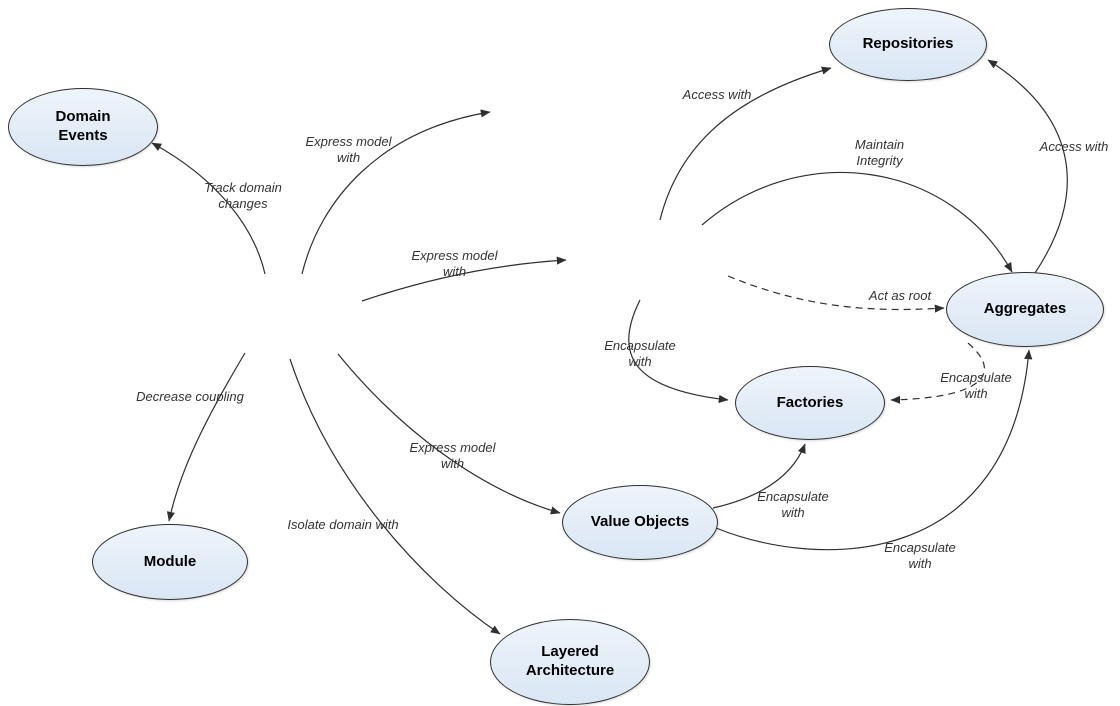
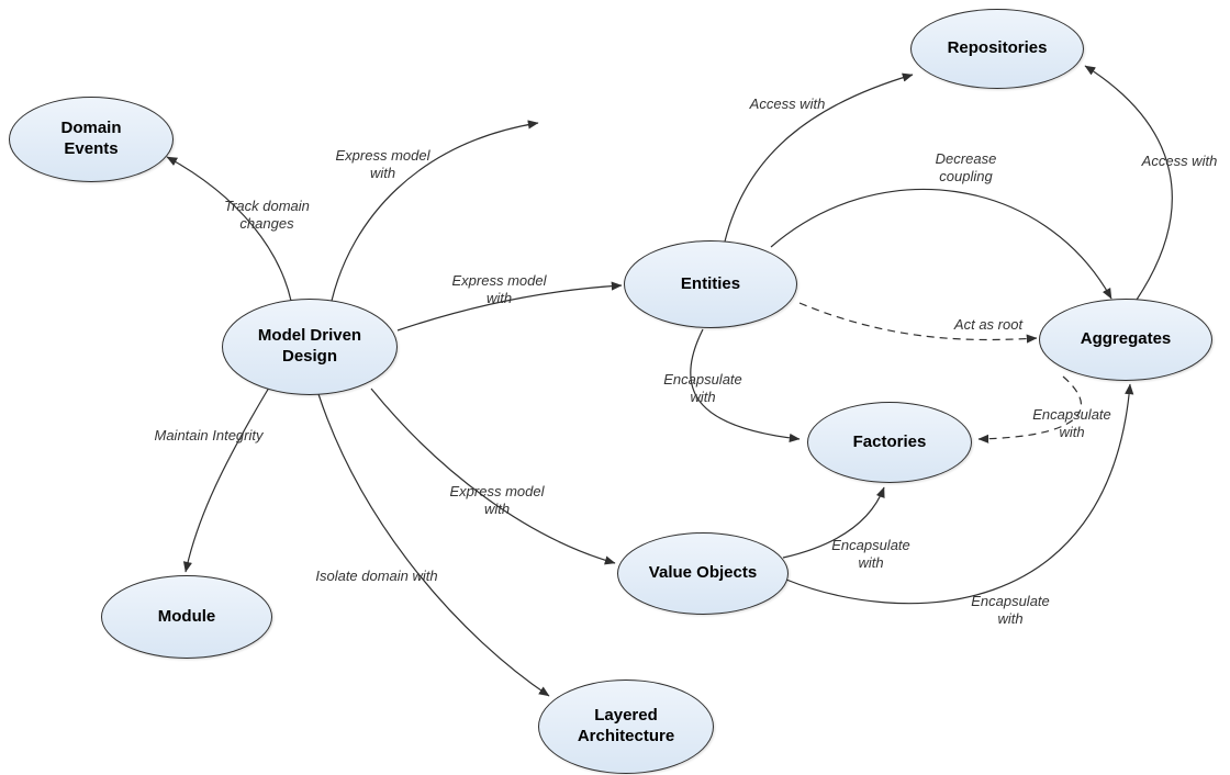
  Domain Events
  Repositories
+ Model Driven Design
+ Entities
  Aggregates
  Factories
  Module
  Value Objects
  Layered Architecture
  Track domain changes
  Express model with
  Express model with
  Express model with
- Decrease coupling
+ Maintain Integrity
  Isolate domain with
  Access with
  Access with
- Maintain Integrity
+ Decrease coupling
  Act as root
  Encapsulate with
  Encapsulate with
  Encapsulate with
  Encapsulate with
